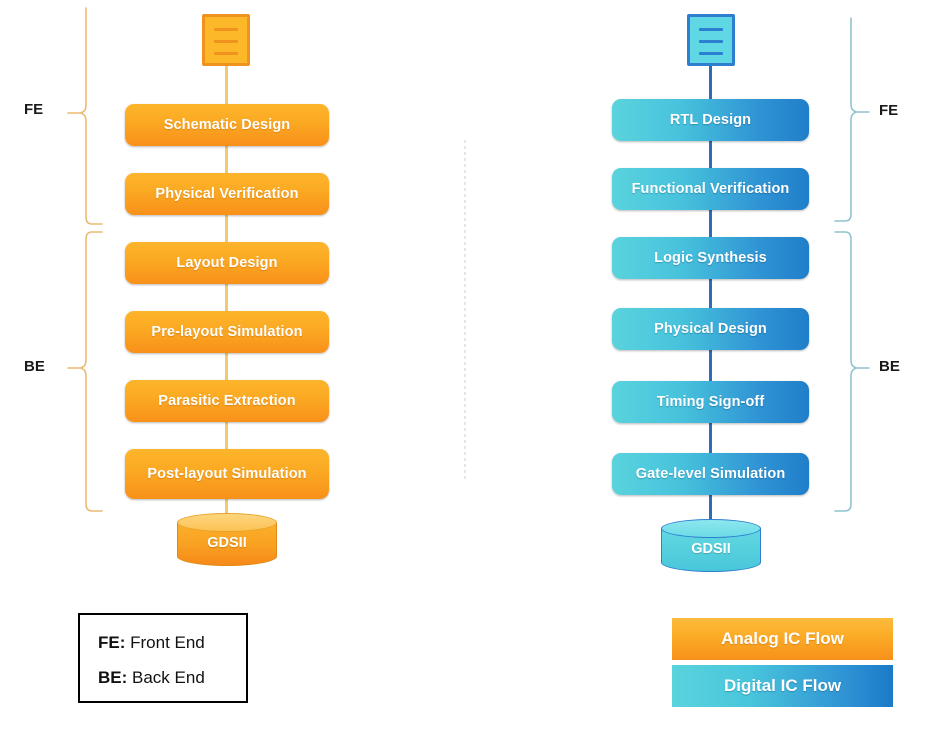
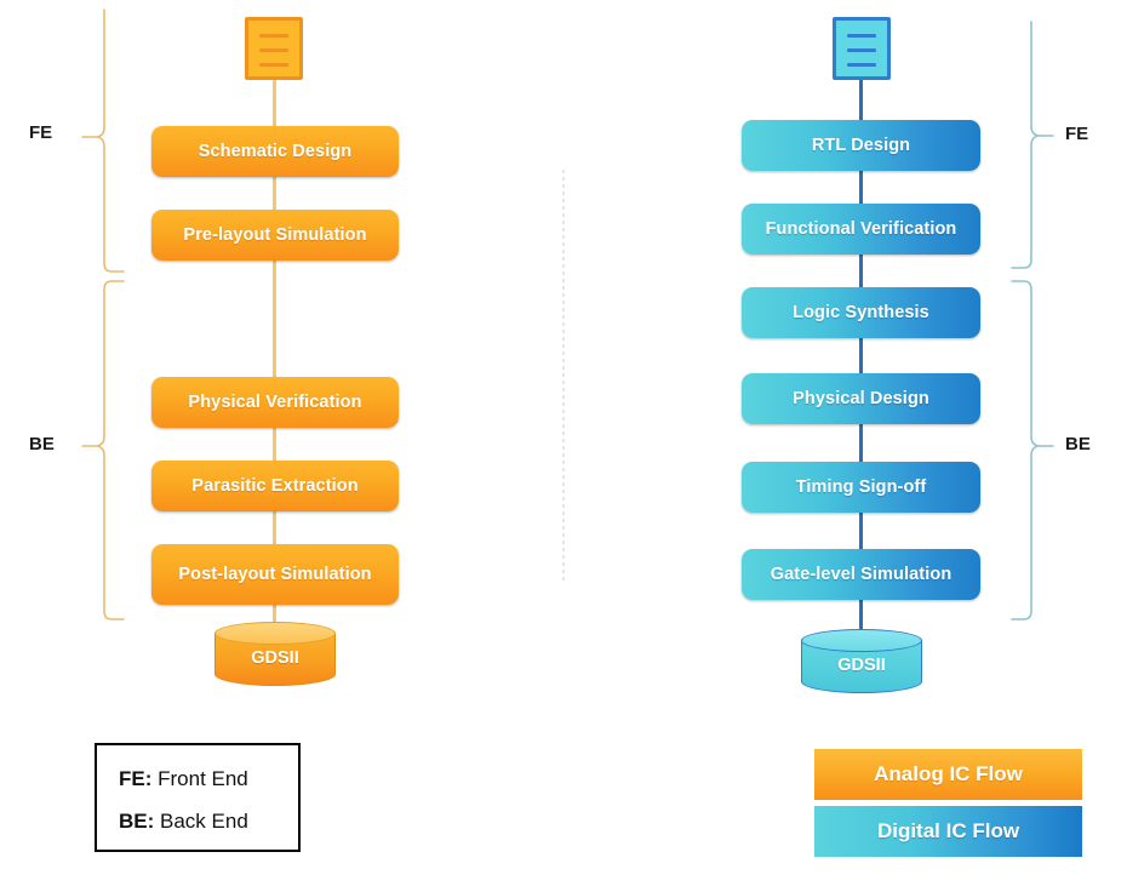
  Schematic Design
- Physical Verification
+ Pre-layout Simulation
- Layout Design
- Pre-layout Simulation
+ Physical Verification
  Parasitic Extraction
  Post-layout Simulation
  GDSII
  FE
  BE
  RTL Design
  Functional Verification
  Logic Synthesis
  Physical Design
  Timing Sign-off
  Gate-level Simulation
  GDSII
  FE
  BE
  FE: Front End
  BE: Back End
  Analog IC Flow
  Digital IC Flow
